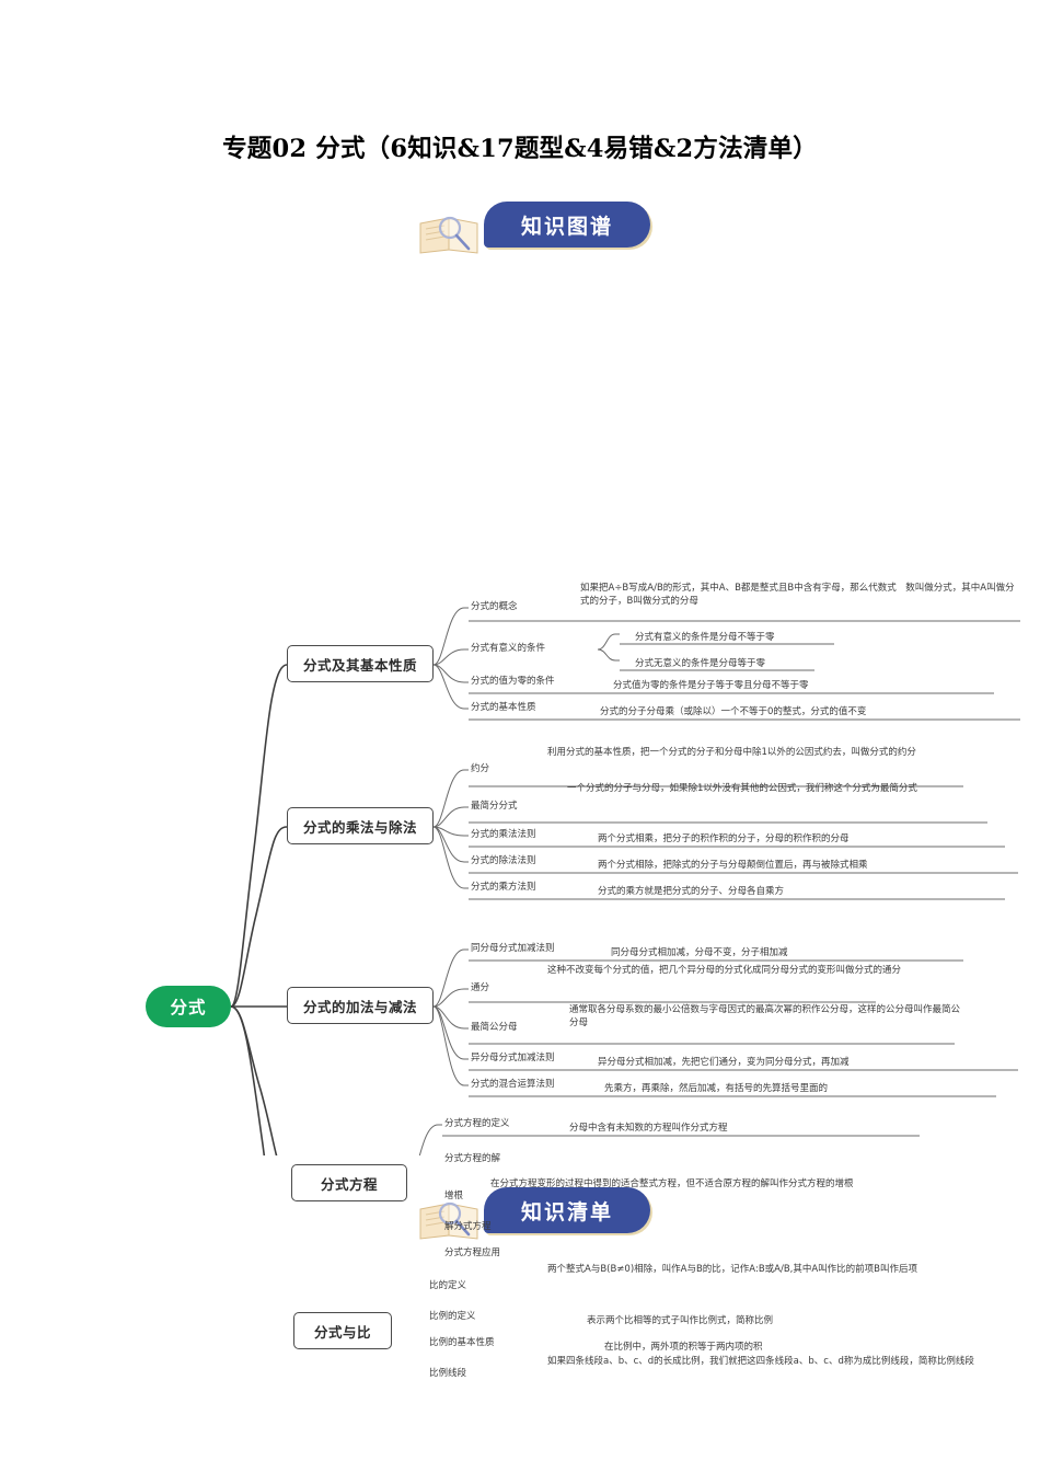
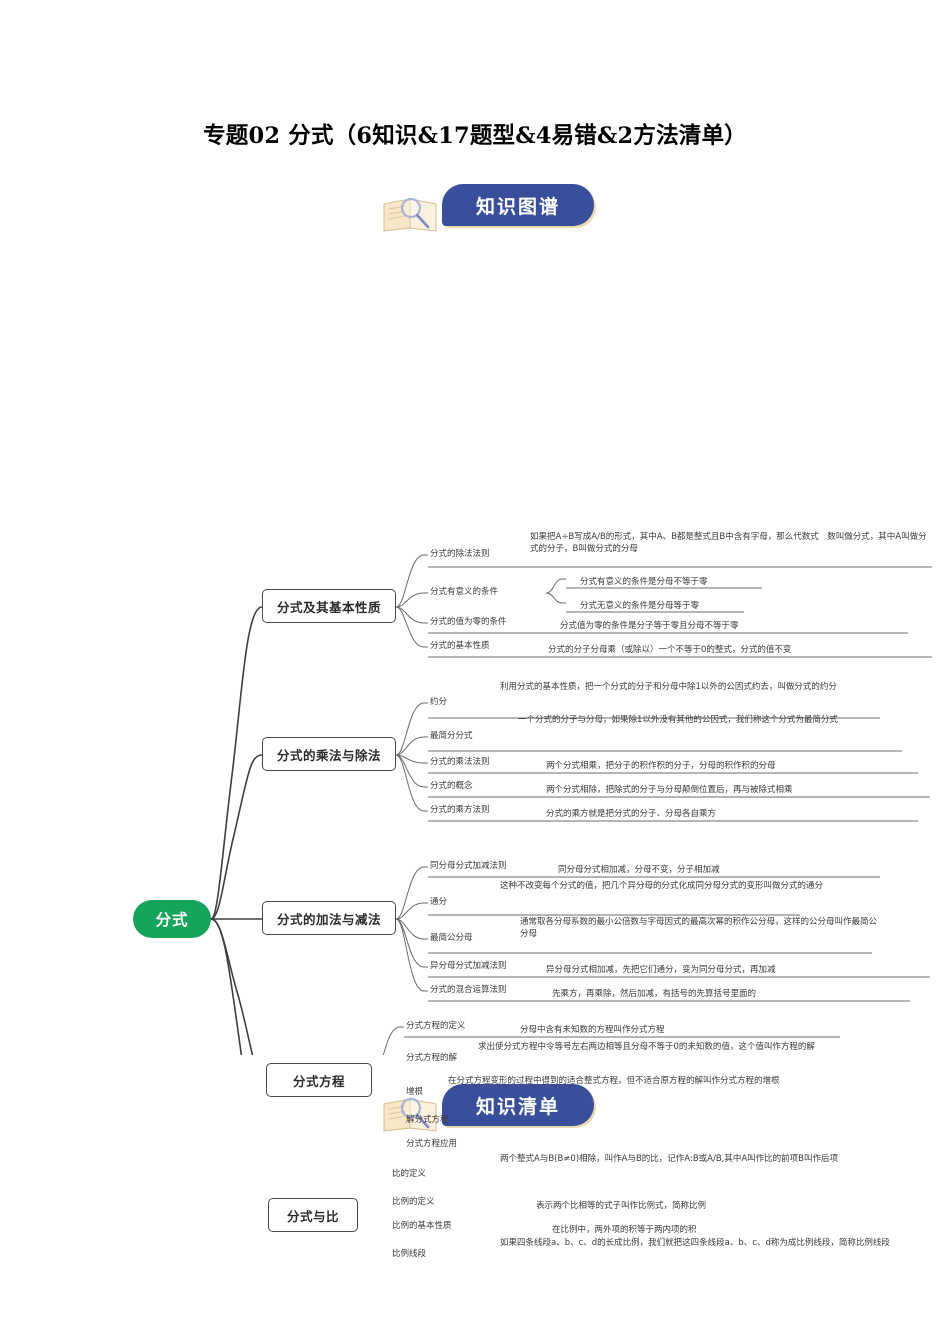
  专题02 分式（6知识&17题型&4易错&2方法清单）
  知识图谱
  分式
  分式及其基本性质
  分式的乘法与除法
  分式的加法与减法
  分式方程
  分式与比
- 分式的概念
+ 分式的除法法则
  如果把A÷B写成A/B的形式，其中A、B都是整式且B中含有字母，那么代数式 数叫做分式，其中A叫做分式的分子，B叫做分式的分母
  分式有意义的条件
  分式有意义的条件是分母不等于零
  分式无意义的条件是分母等于零
  分式的值为零的条件
  分式值为零的条件是分子等于零且分母不等于零
  分式的基本性质
  分式的分子分母乘（或除以）一个不等于0的整式，分式的值不变
  约分
  利用分式的基本性质，把一个分式的分子和分母中除1以外的公因式约去，叫做分式的约分
  最简分分式
  一个分式的分子与分母，如果除1以外没有其他的公因式，我们称这个分式为最简分式
  分式的乘法法则
  两个分式相乘，把分子的积作积的分子，分母的积作积的分母
- 分式的除法法则
+ 分式的概念
  两个分式相除，把除式的分子与分母颠倒位置后，再与被除式相乘
  分式的乘方法则
  分式的乘方就是把分式的分子、分母各自乘方
  同分母分式加减法则
  同分母分式相加减，分母不变，分子相加减
  通分
  这种不改变每个分式的值，把几个异分母的分式化成同分母分式的变形叫做分式的通分
  最简公分母
  通常取各分母系数的最小公倍数与字母因式的最高次幂的积作公分母，这样的公分母叫作最简公分母
  异分母分式加减法则
  异分母分式相加减，先把它们通分，变为同分母分式，再加减
  分式的混合运算法则
  先乘方，再乘除，然后加减，有括号的先算括号里面的
  分式方程的定义
  分母中含有未知数的方程叫作分式方程
  分式方程的解
+ 求出使分式方程中令等号左右两边相等且分母不等于0的未知数的值，这个值叫作方程的解
  增根
  在分式方程变形的过程中得到的适合整式方程，但不适合原方程的解叫作分式方程的增根
  解分式方程
  分式方程应用
  比的定义
  两个整式A与B(B≠0)相除，叫作A与B的比，记作A:B或A/B,其中A叫作比的前项B叫作后项
  比例的定义
  表示两个比相等的式子叫作比例式，简称比例
  比例的基本性质
  在比例中，两外项的积等于两内项的积
  比例线段
  如果四条线段a、b、c、d的长成比例，我们就把这四条线段a、b、c、d称为成比例线段，简称比例线段
  知识清单
